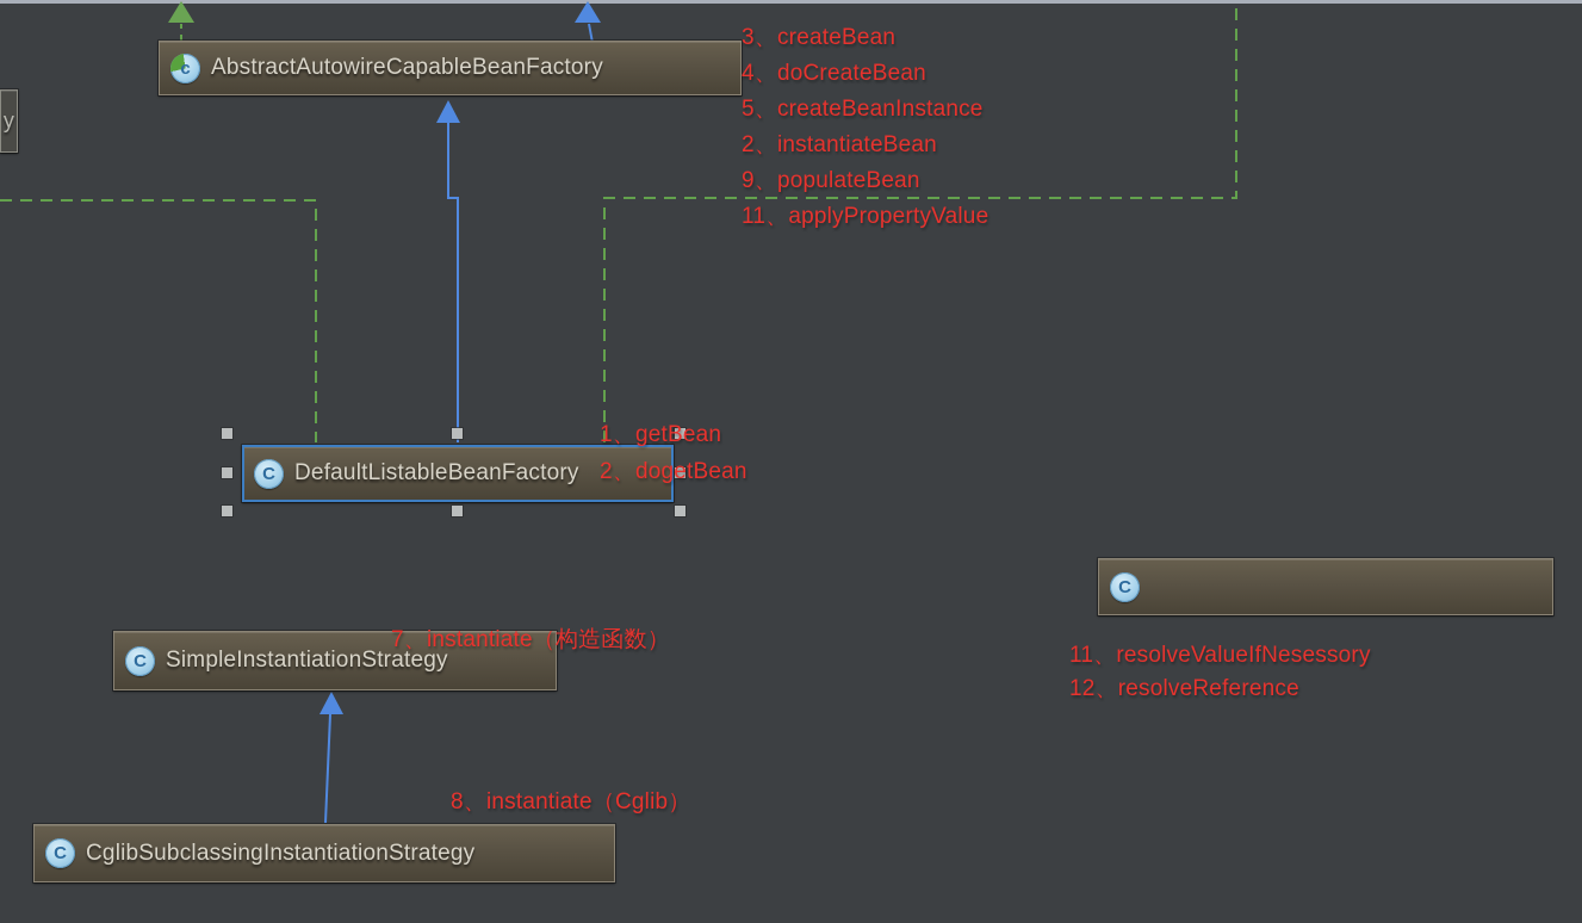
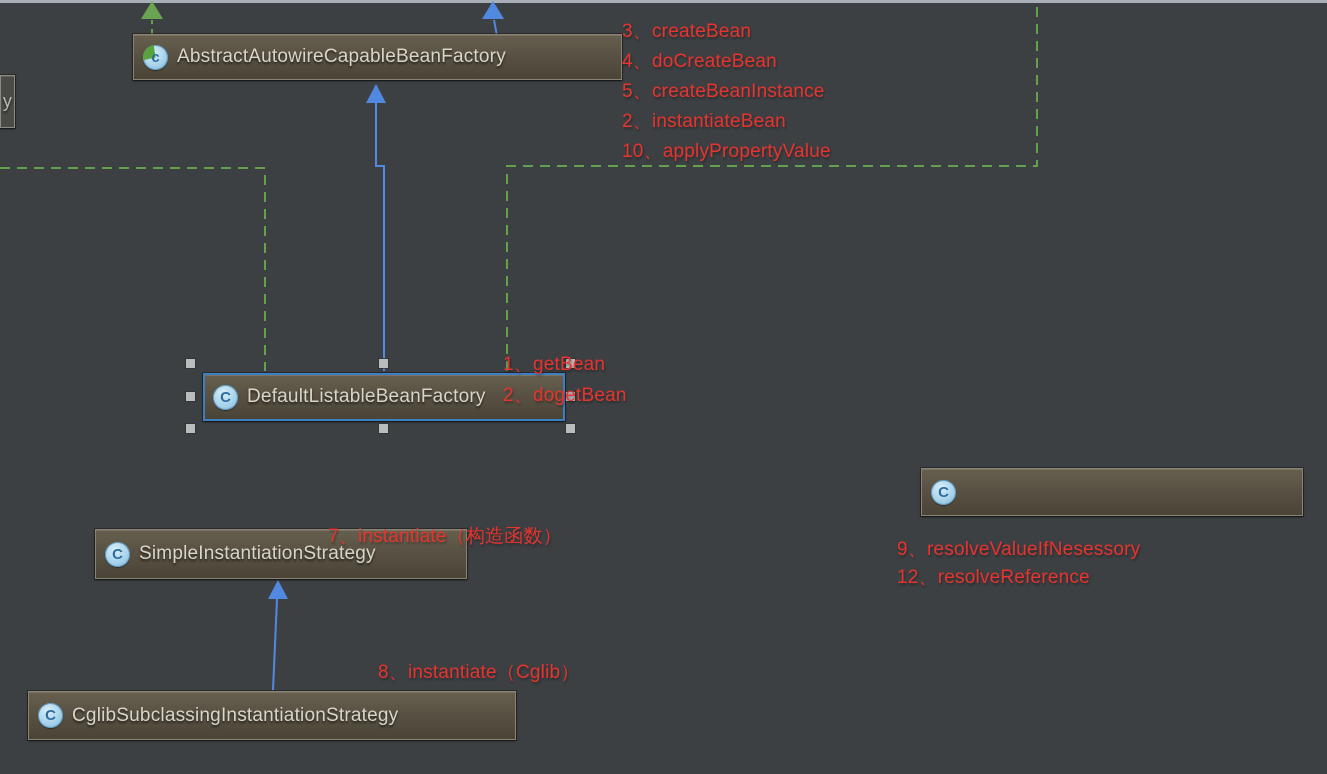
  y
  c
  AbstractAutowireCapableBeanFactory
  C
  DefaultListableBeanFactory
  C
  C
  SimpleInstantiationStrategy
  C
  CglibSubclassingInstantiationStrategy
  3、createBean
  4、doCreateBean
  5、createBeanInstance
  2、instantiateBean
- 9、populateBean
- 11、applyPropertyValue
+ 10、applyPropertyValue
  1、getBean
  2、dogetBean
  7、instantiate（构造函数）
  8、instantiate（Cglib）
- 11、resolveValueIfNesessory
+ 9、resolveValueIfNesessory
  12、resolveReference
